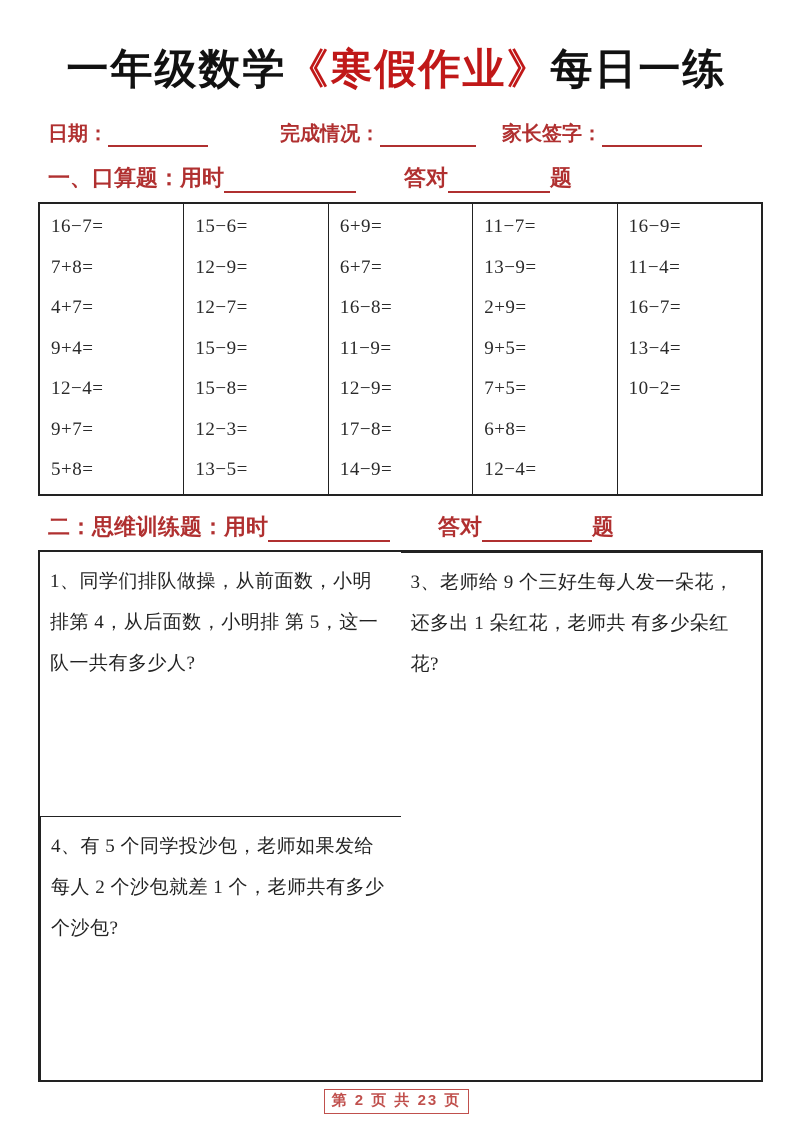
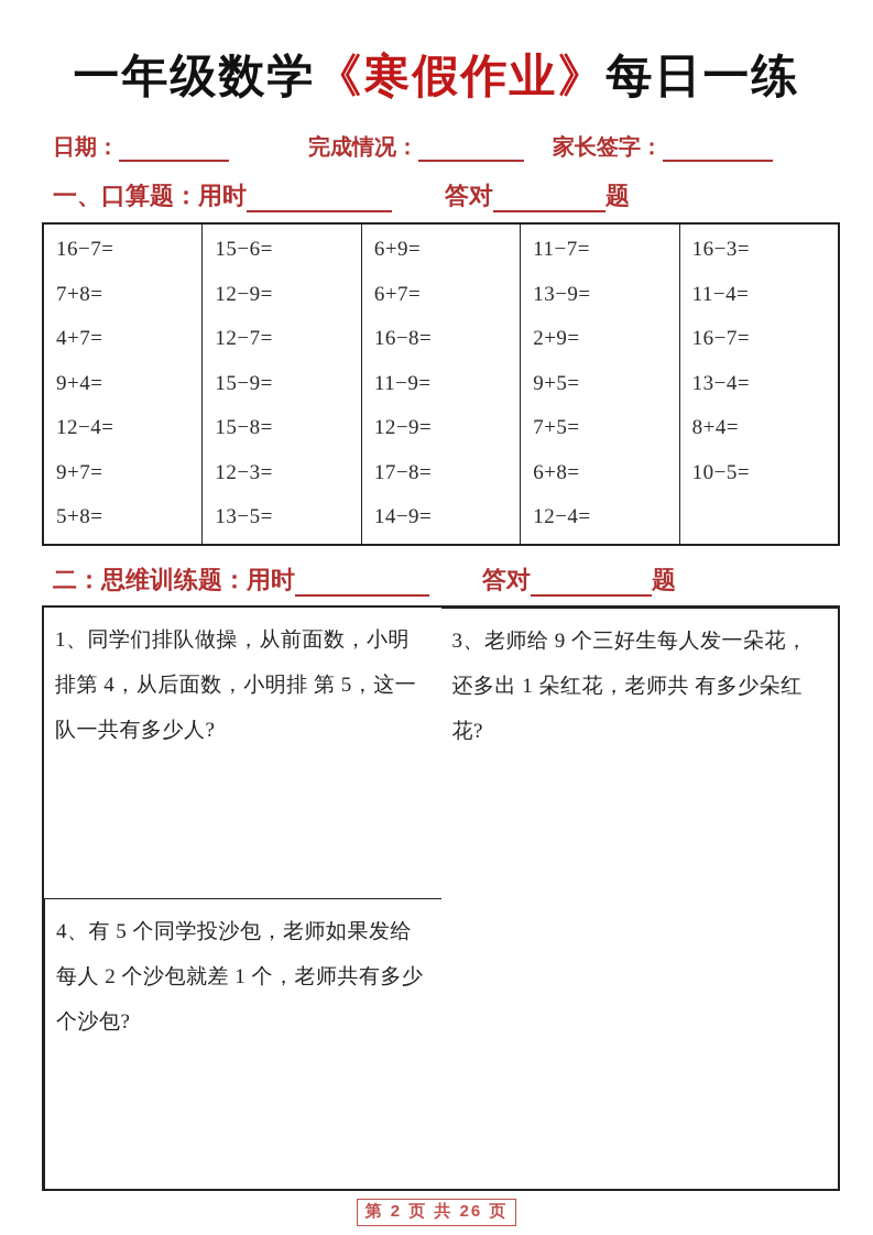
  一年级数学《寒假作业》每日一练
  日期：
  完成情况：
  家长签字：
  一、口算题：用时
  答对
  题
  16−7=
  7+8=
  4+7=
  9+4=
  12−4=
  9+7=
  5+8=
  15−6=
  12−9=
  12−7=
  15−9=
  15−8=
  12−3=
  13−5=
  6+9=
  6+7=
  16−8=
  11−9=
  12−9=
  17−8=
  14−9=
  11−7=
  13−9=
  2+9=
  9+5=
  7+5=
  6+8=
  12−4=
- 16−9=
+ 16−3=
  11−4=
  16−7=
  13−4=
+ 8+4=
- 10−2=
+ 10−5=
  二：思维训练题：用时
  答对
  题
  1、同学们排队做操，从前面数，小明排第 4，从后面数，小明排 第 5，这一队一共有多少人?
  3、老师给 9 个三好生每人发一朵花，还多出 1 朵红花，老师共 有多少朵红花?
  4、有 5 个同学投沙包，老师如果发给每人 2 个沙包就差 1 个，老师共有多少个沙包?
- 第 2 页 共 23 页
+ 第 2 页 共 26 页
